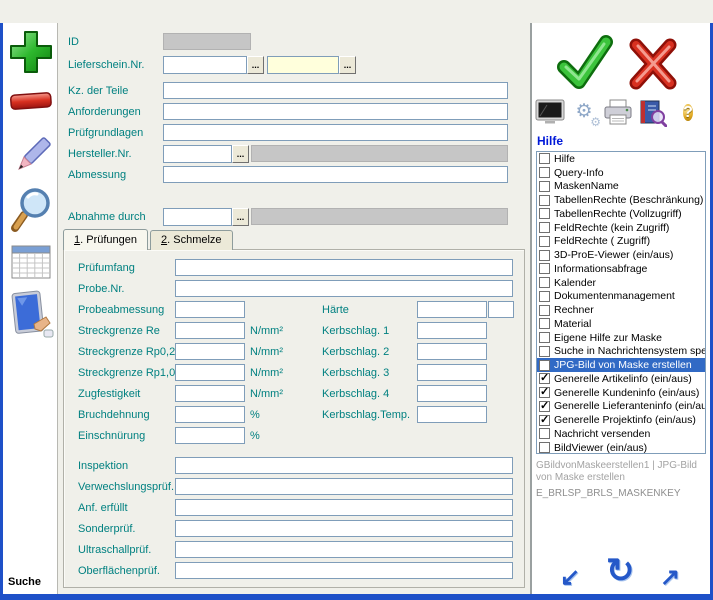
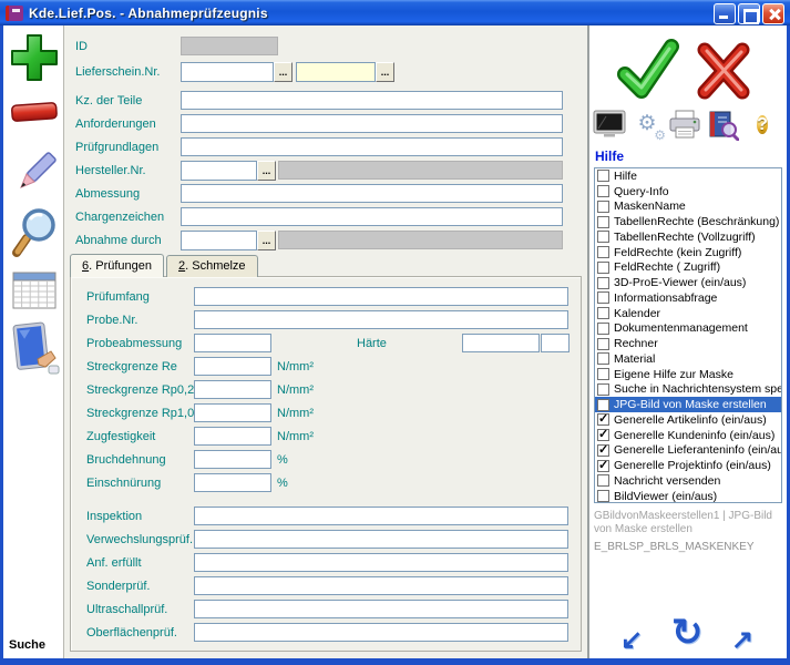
+ Kde.Lief.Pos. - Abnahmeprüfzeugnis
  Suche
  ID
  Lieferschein.Nr.
  ...
  ...
  Kz. der Teile
  Anforderungen
  Prüfgrundlagen
  Hersteller.Nr.
  ...
  Abmessung
+ Chargenzeichen
  Abnahme durch
  ...
- 1. Prüfungen
+ 6. Prüfungen
  2. Schmelze
  Prüfumfang
  Probe.Nr.
  Probeabmessung
  Streckgrenze Re
  N/mm²
  Streckgrenze Rp0,2
  N/mm²
  Streckgrenze Rp1,0
  N/mm²
  Zugfestigkeit
  N/mm²
  Bruchdehnung
  %
  Einschnürung
  %
  Härte
- Kerbschlag. 1
- Kerbschlag. 2
- Kerbschlag. 3
- Kerbschlag. 4
- Kerbschlag.Temp.
  Inspektion
  Verwechslungsprüf.
  Anf. erfüllt
  Sonderprüf.
  Ultraschallprüf.
  Oberflächenprüf.
  ?
  Hilfe
  Hilfe
  Query-Info
  MaskenName
  TabellenRechte (Beschränkung)
  TabellenRechte (Vollzugriff)
  FeldRechte (kein Zugriff)
  FeldRechte ( Zugriff)
  3D-ProE-Viewer (ein/aus)
  Informationsabfrage
  Kalender
  Dokumentenmanagement
  Rechner
  Material
  Eigene Hilfe zur Maske
  Suche in Nachrichtensystem spe
  JPG-Bild von Maske erstellen
  Generelle Artikelinfo (ein/aus)
  Generelle Kundeninfo (ein/aus)
  Generelle Lieferanteninfo (ein/au
  Generelle Projektinfo (ein/aus)
  Nachricht versenden
  BildViewer (ein/aus)
  GBildvonMaskeerstellen1 | JPG-Bild von Maske erstellen
  E_BRLSP_BRLS_MASKENKEY
